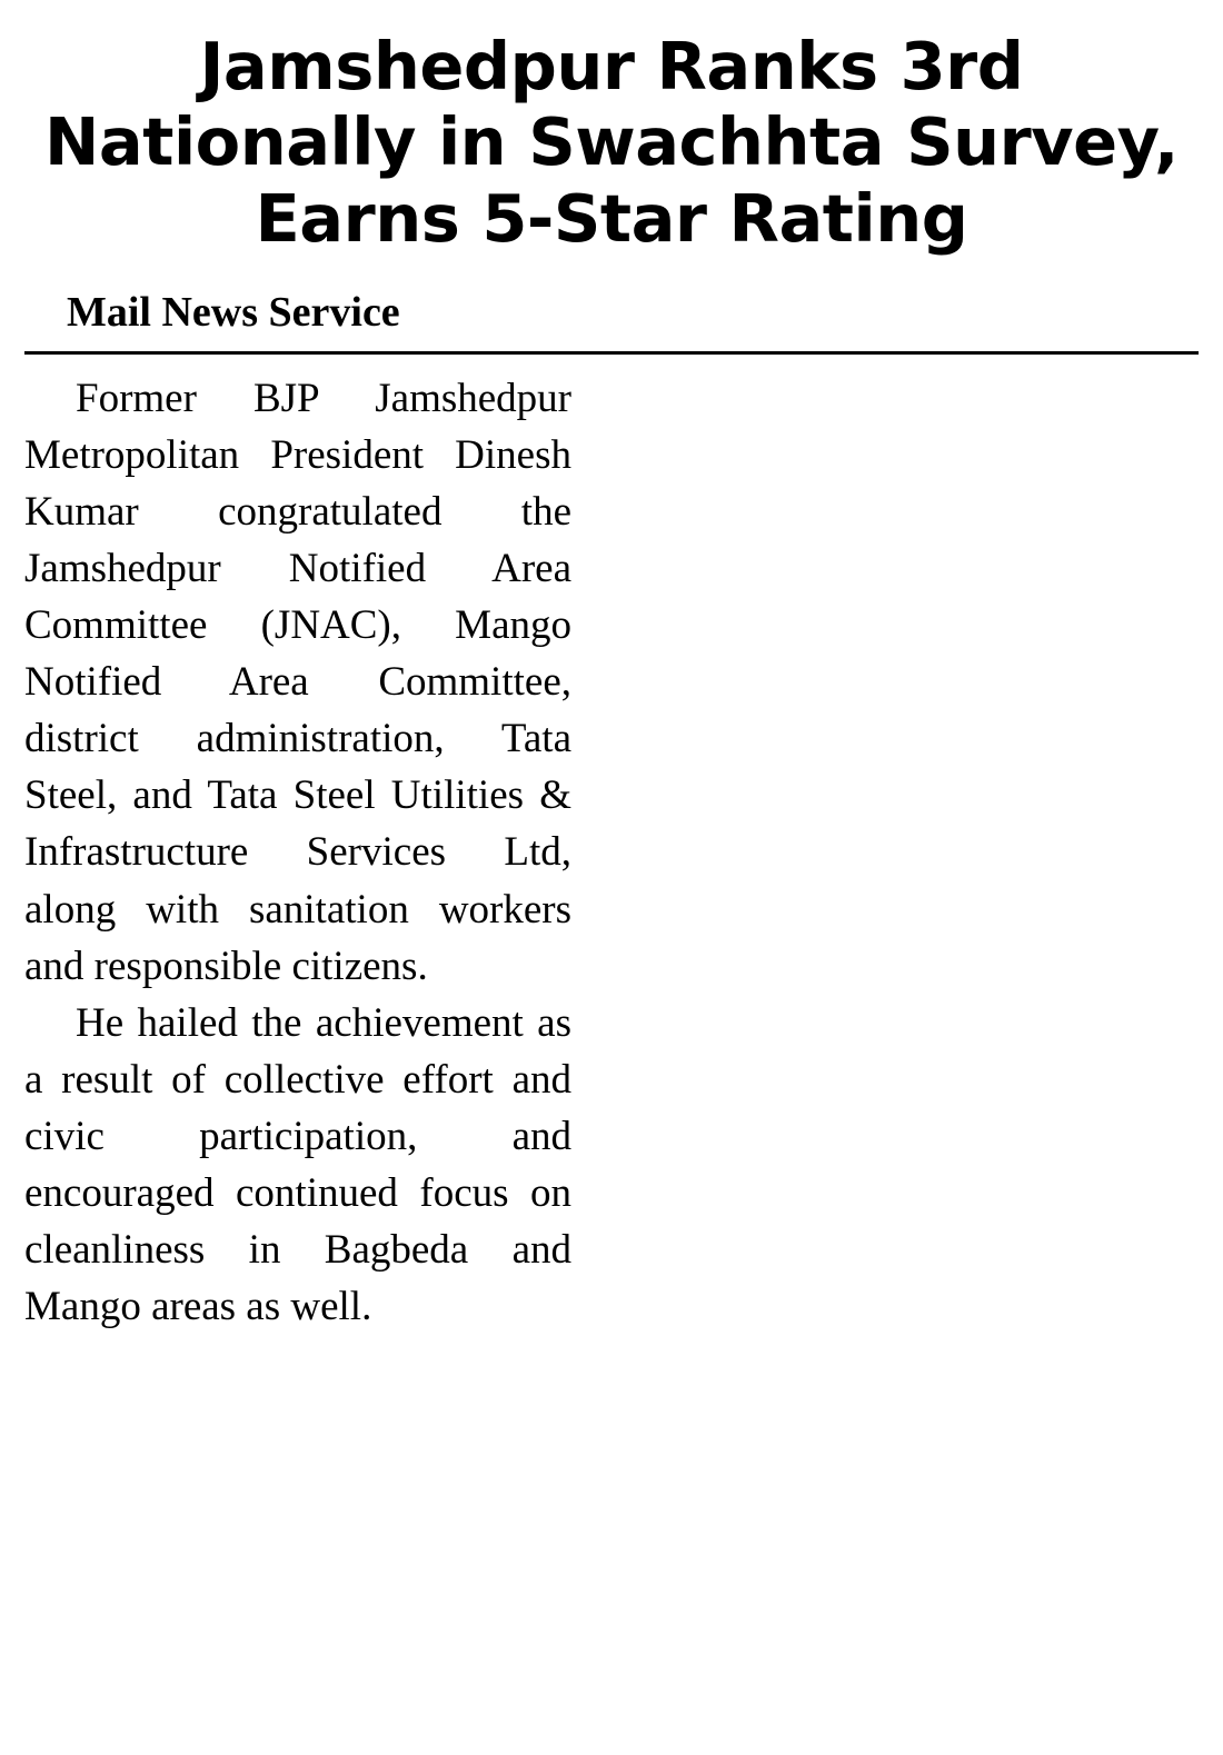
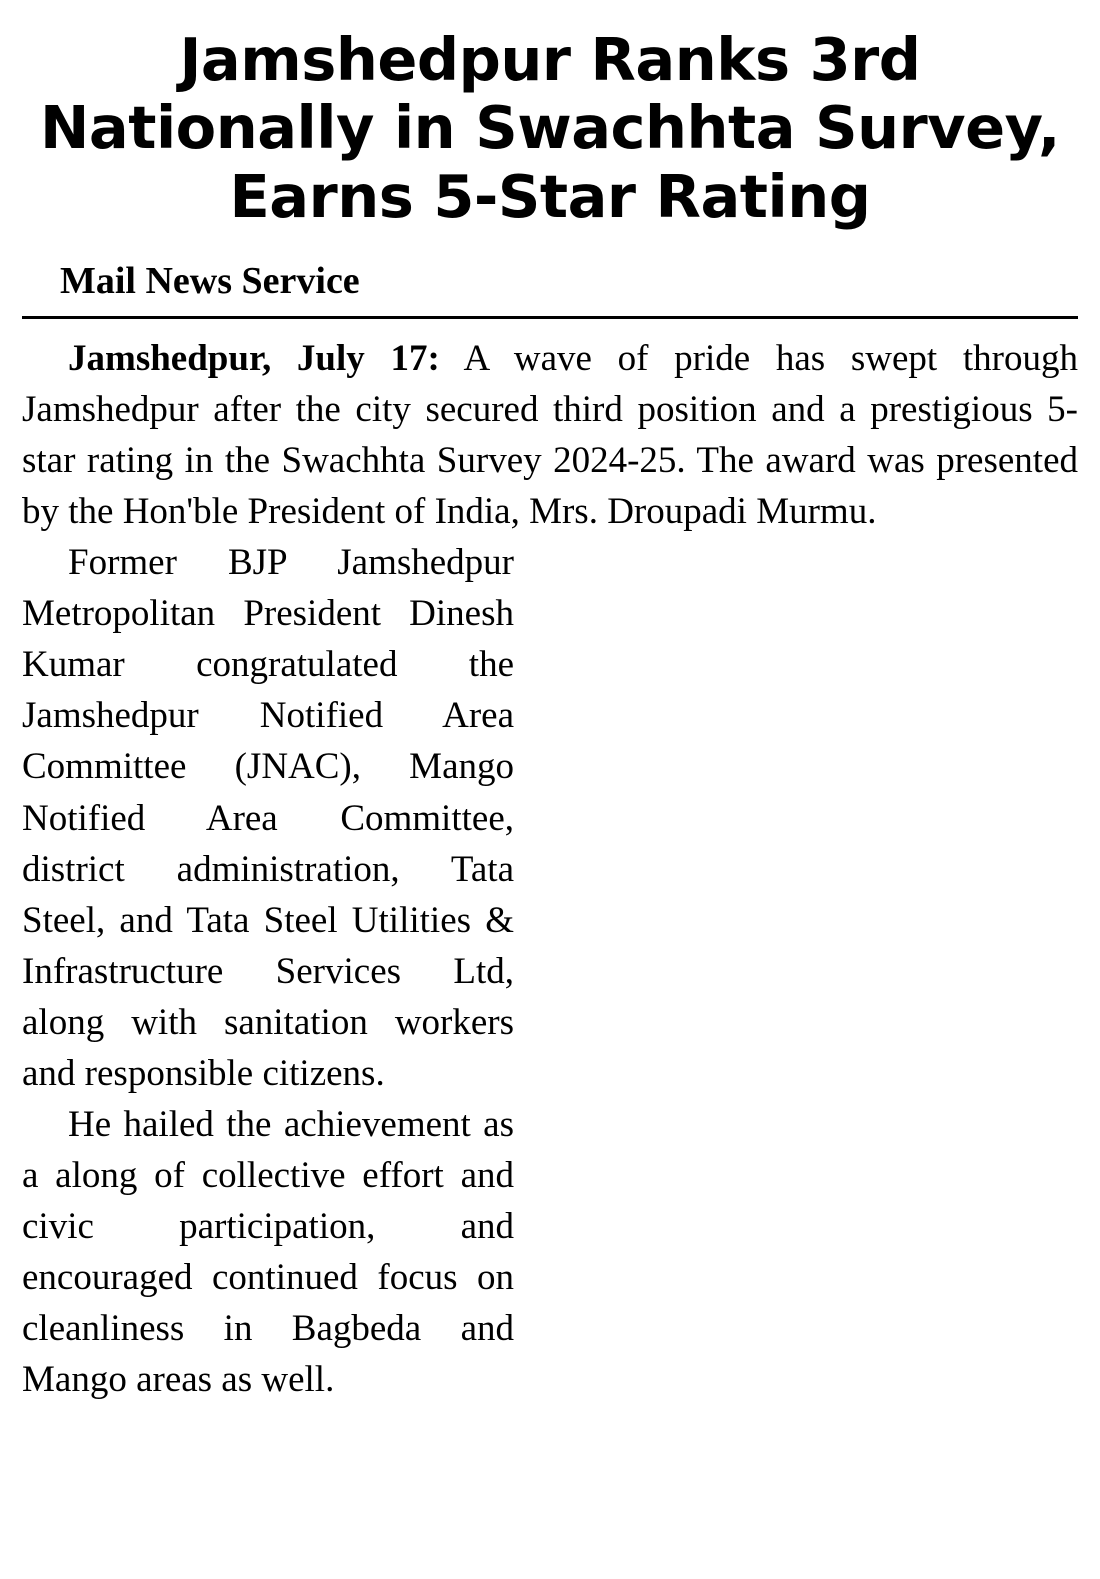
  Jamshedpur Ranks 3rd Nationally in Swachhta Survey, Earns 5-Star Rating
  Mail News Service
+ Jamshedpur, July 17: A wave of pride has swept through Jamshedpur after the city secured third position and a prestigious 5-star rating in the Swachhta Survey 2024-25. The award was presented by the Hon'ble President of India, Mrs. Droupadi Murmu.
  Former BJP Jamshedpur Metropolitan President Dinesh Kumar congratulated the Jamshedpur Notified Area Committee (JNAC), Mango Notified Area Committee, district administration, Tata Steel, and Tata Steel Utilities & Infrastructure Services Ltd, along with sanitation workers and responsible citizens.
- He hailed the achievement as a result of collective effort and civic participation, and encouraged continued focus on cleanliness in Bagbeda and Mango areas as well.
+ He hailed the achievement as a along of collective effort and civic participation, and encouraged continued focus on cleanliness in Bagbeda and Mango areas as well.
